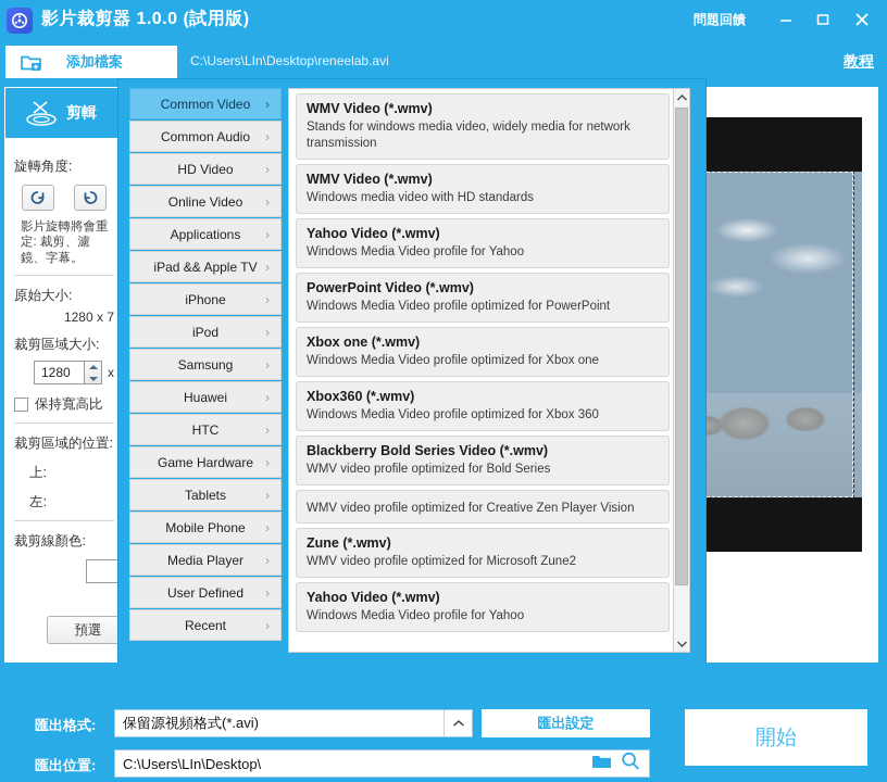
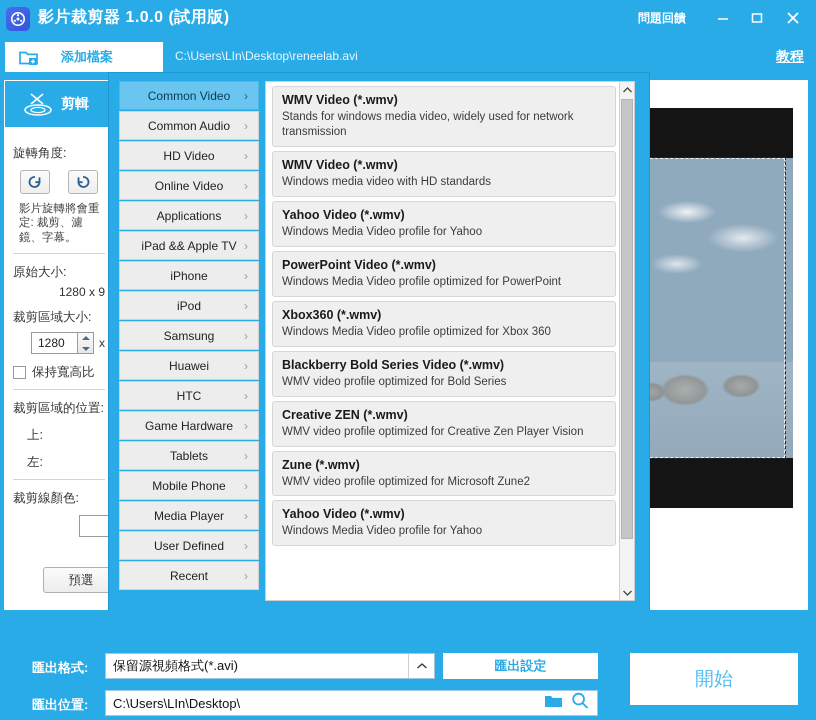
  影片裁剪器 1.0.0 (試用版)
  問題回饋
  添加檔案
  C:\Users\LIn\Desktop\reneelab.avi
  教程
  剪輯
  旋轉角度:
  影片旋轉將會重定: 裁剪、濾鏡、字幕。
  原始大小:
- 1280 x 7
+ 1280 x 9
  裁剪區域大小:
  1280
  x
  保持寬高比
  裁剪區域的位置:
  上:
  左:
  裁剪線顏色:
  預選
  Common Video
  ›
  Common Audio
  ›
  HD Video
  ›
  Online Video
  ›
  Applications
  ›
  iPad && Apple TV
  ›
  iPhone
  ›
  iPod
  ›
  Samsung
  ›
  Huawei
  ›
  HTC
  ›
  Game Hardware
  ›
  Tablets
  ›
  Mobile Phone
  ›
  Media Player
  ›
  User Defined
  ›
  Recent
  ›
  WMV Video (*.wmv)
- Stands for windows media video, widely media for network transmission
+ Stands for windows media video, widely used for network transmission
  WMV Video (*.wmv)
  Windows media video with HD standards
  Yahoo Video (*.wmv)
  Windows Media Video profile for Yahoo
  PowerPoint Video (*.wmv)
  Windows Media Video profile optimized for PowerPoint
- Xbox one (*.wmv)
- Windows Media Video profile optimized for Xbox one
  Xbox360 (*.wmv)
  Windows Media Video profile optimized for Xbox 360
  Blackberry Bold Series Video (*.wmv)
  WMV video profile optimized for Bold Series
+ Creative ZEN (*.wmv)
  WMV video profile optimized for Creative Zen Player Vision
  Zune (*.wmv)
  WMV video profile optimized for Microsoft Zune2
  Yahoo Video (*.wmv)
  Windows Media Video profile for Yahoo
  匯出格式:
  保留源視頻格式(*.avi)
  匯出設定
  匯出位置:
  C:\Users\LIn\Desktop\
  開始
